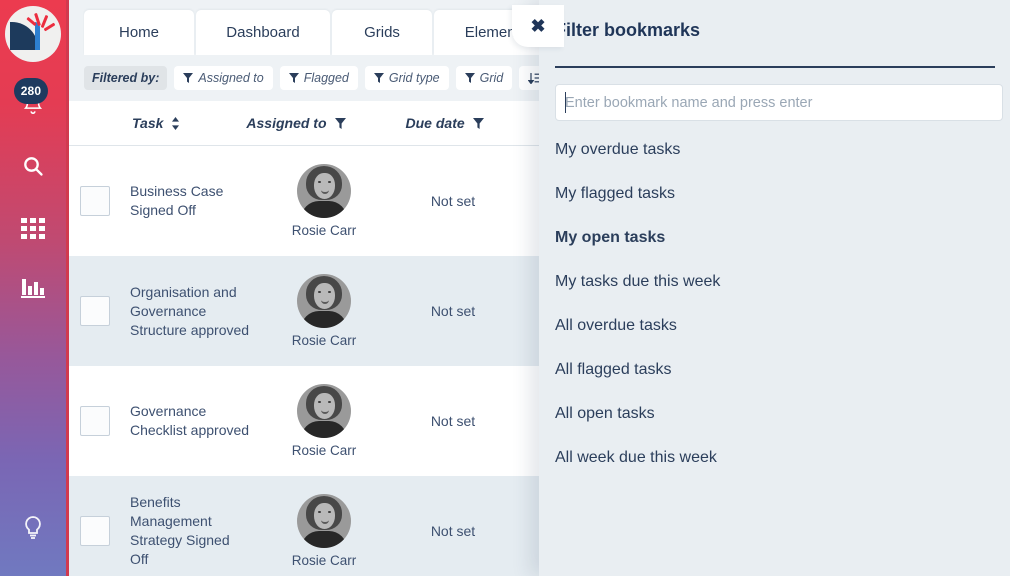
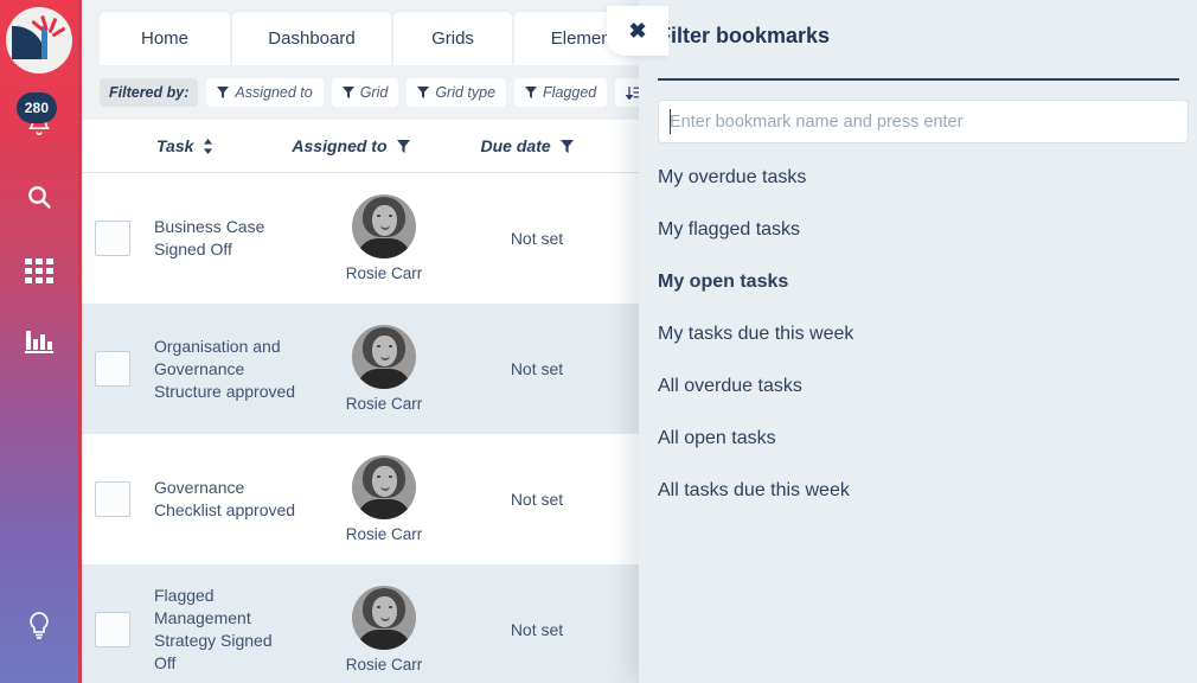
  280
  Home
  Dashboard
  Grids
  Filtered by:
  Assigned to
- Flagged
+ Grid
  Grid type
- Grid
+ Flagged
  Task
  Assigned to
  Due date
  Business Case Signed Off
  Rosie Carr
  Not set
  Organisation and Governance Structure approved
  Rosie Carr
  Not set
  Governance Checklist approved
  Rosie Carr
  Not set
- Benefits Management Strategy Signed Off
+ Flagged Management Strategy Signed Off
  Rosie Carr
  Not set
  ilter bookmarks
  Enter bookmark name and press enter
  My overdue tasks
  My flagged tasks
  My open tasks
  My tasks due this week
  All overdue tasks
- All flagged tasks
  All open tasks
- All week due this week
+ All tasks due this week
  ✖
